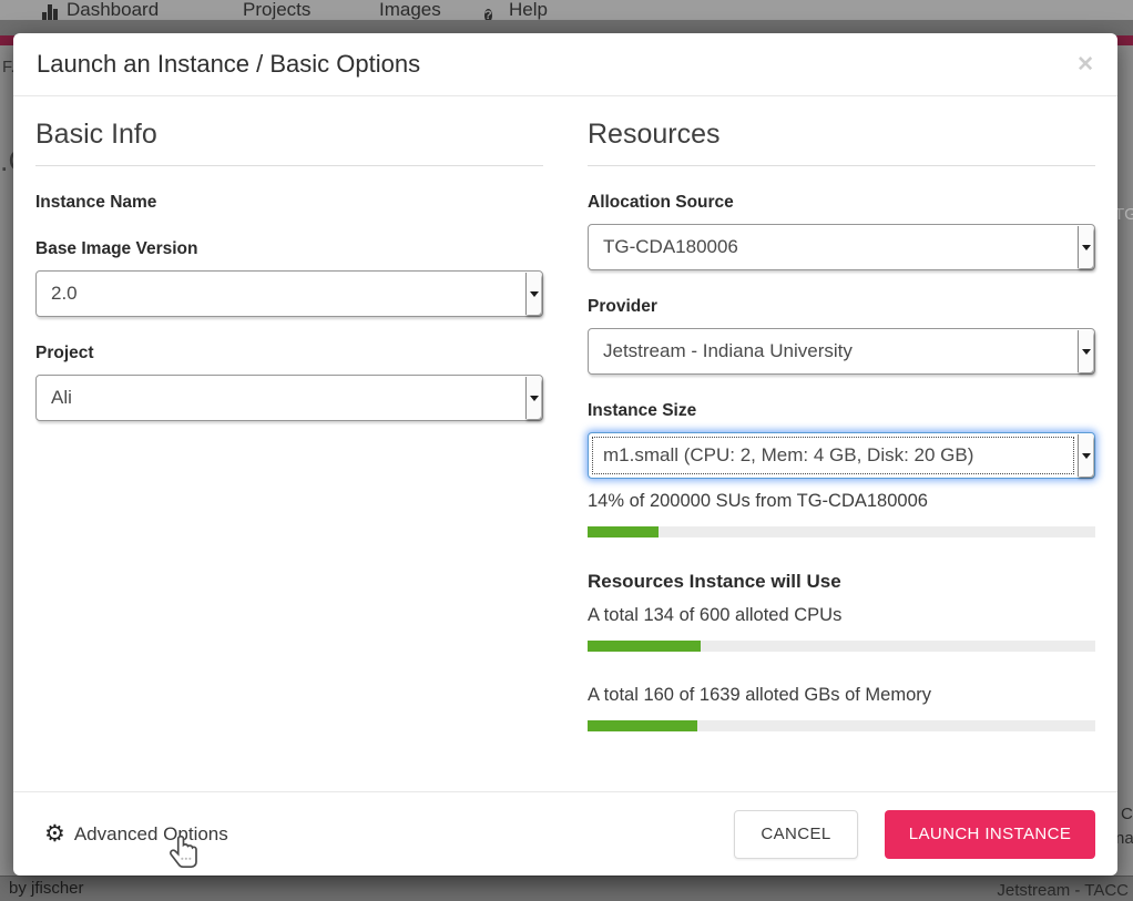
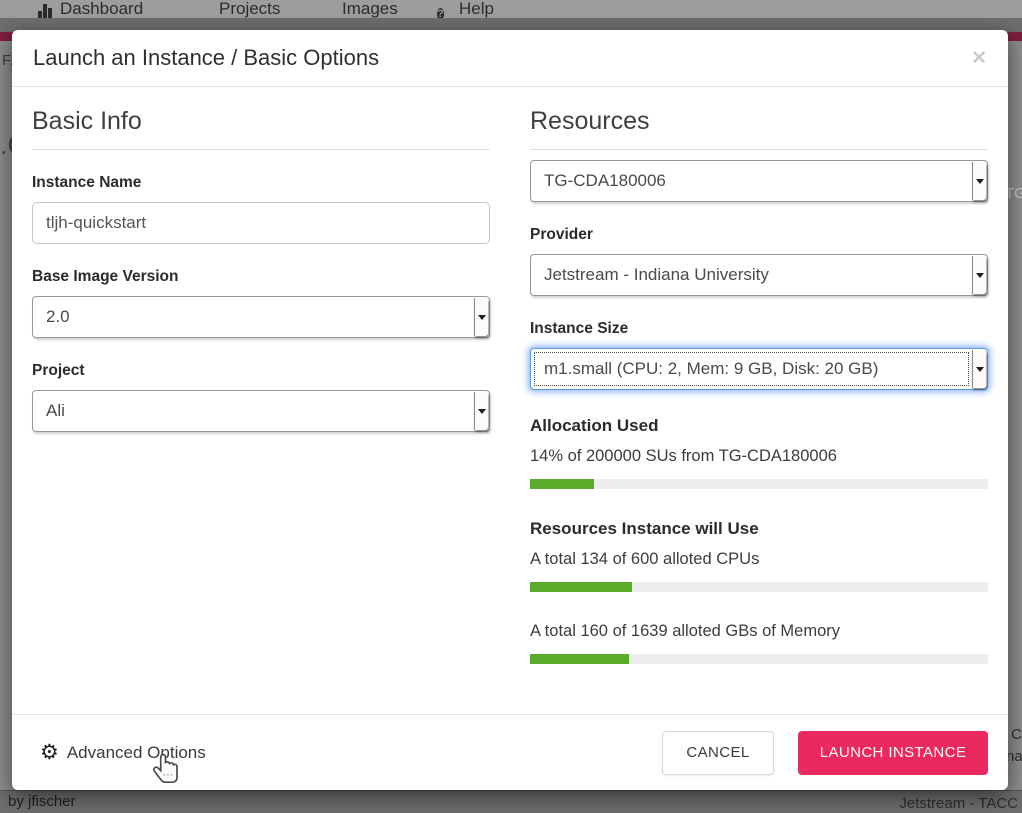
  Dashboard
  Projects
  Images
  ?
  Help
  TG
  C
  na
  by jfischer
  Jetstream - TACC
  Launch an Instance / Basic Options
  ✕
  Basic Info
  Instance Name
+ tljh-quickstart
  Base Image Version
  2.0
  Project
  Ali
  Resources
- Allocation Source
  TG-CDA180006
  Provider
  Jetstream - Indiana University
  Instance Size
- m1.small (CPU: 2, Mem: 4 GB, Disk: 20 GB)
+ m1.small (CPU: 2, Mem: 9 GB, Disk: 20 GB)
+ Allocation Used
  14% of 200000 SUs from TG-CDA180006
  Resources Instance will Use
  A total 134 of 600 alloted CPUs
  A total 160 of 1639 alloted GBs of Memory
  ⚙
  Advanced Options
  CANCEL
  LAUNCH INSTANCE
